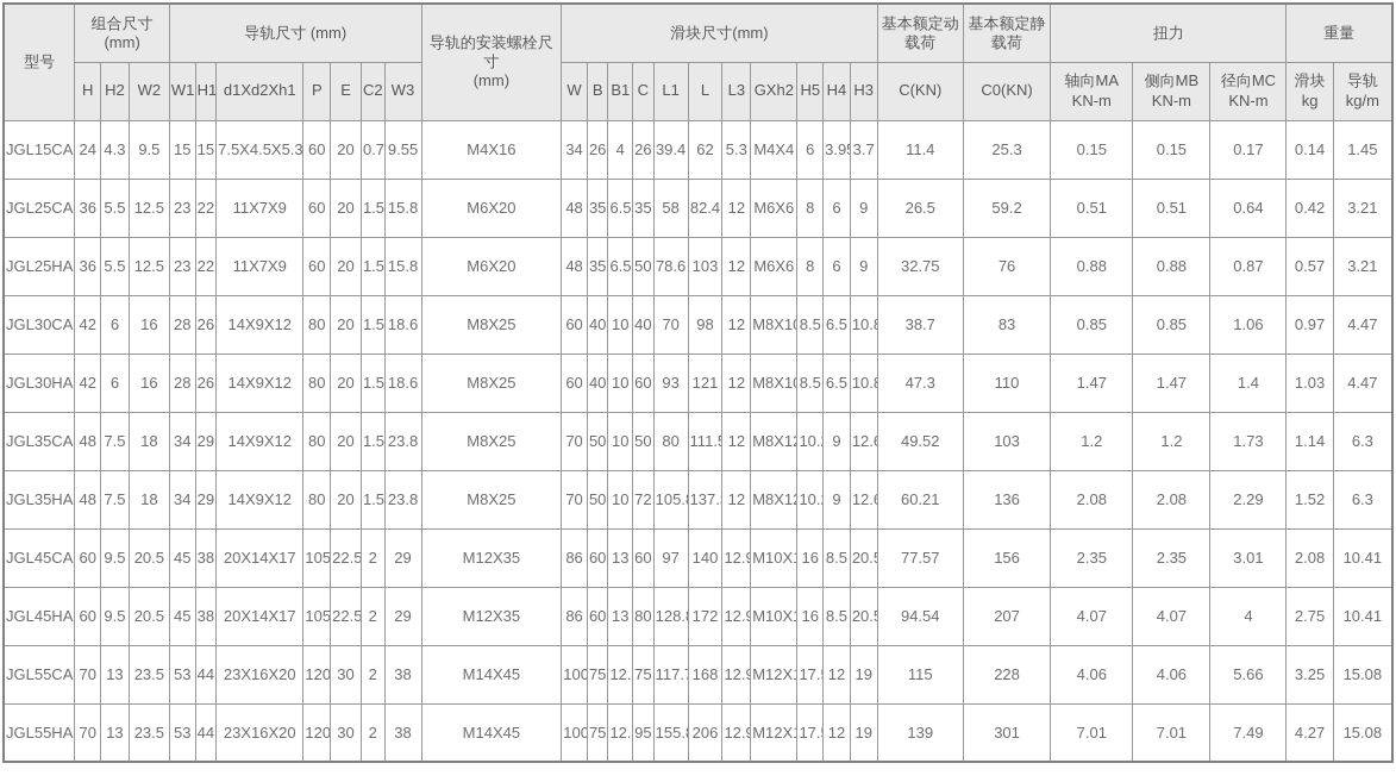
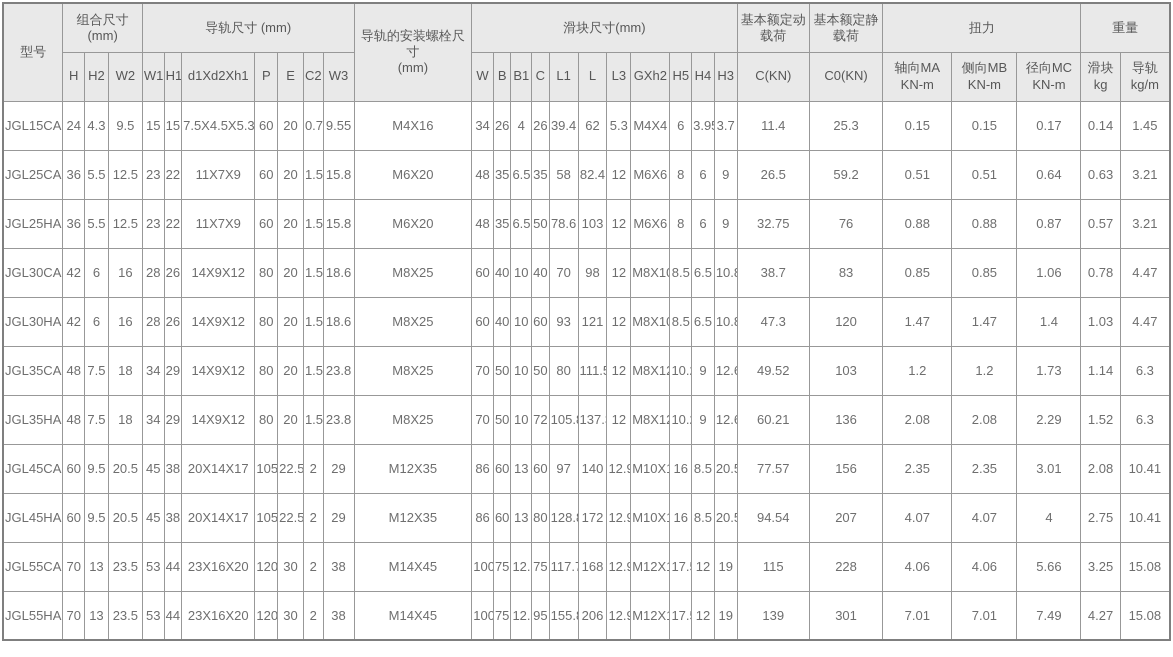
  型号	组合尺寸 (mm)	导轨尺寸 (mm)	导轨的安装螺栓尺寸 (mm)	滑块尺寸(mm)	基本额定动 载荷	基本额定静 载荷	扭力	重量
  H	H2	W2	W1	H1	d1Xd2Xh1	P	E	C2	W3	W	B	B1	C	L1	L	L3	GXh2	H5	H4	H3	C(KN)	C0(KN)	轴向MA KN-m	侧向MB KN-m	径向MC KN-m	滑块 kg	导轨 kg/m
  JGL15CA	24	4.3	9.5	15	15	7.5X4.5X5.3	60	20	0.7	9.55	M4X16	34	26	4	26	39.4	62	5.3	M4X4	6	3.9	3.7	11.4	25.3	0.15	0.15	0.17	0.14	1.45
- JGL25CA	36	5.5	12.5	23	22	11X7X9	60	20	1.5	15.8	M6X20	48	35	6.5	35	58	82.4	12	M6X6	8	6	9	26.5	59.2	0.51	0.51	0.64	0.42	3.21
+ JGL25CA	36	5.5	12.5	23	22	11X7X9	60	20	1.5	15.8	M6X20	48	35	6.5	35	58	82.4	12	M6X6	8	6	9	26.5	59.2	0.51	0.51	0.64	0.63	3.21
  JGL25HA	36	5.5	12.5	23	22	11X7X9	60	20	1.5	15.8	M6X20	48	35	6.5	50	78.6	103	12	M6X6	8	6	9	32.75	76	0.88	0.88	0.87	0.57	3.21
- JGL30CA	42	6	16	28	26	14X9X12	80	20	1.5	18.6	M8X25	60	40	10	40	70	98	12	M8X1	8.5	6.5	10.	38.7	83	0.85	0.85	1.06	0.97	4.47
+ JGL30CA	42	6	16	28	26	14X9X12	80	20	1.5	18.6	M8X25	60	40	10	40	70	98	12	M8X1	8.5	6.5	10.	38.7	83	0.85	0.85	1.06	0.78	4.47
- JGL30HA	42	6	16	28	26	14X9X12	80	20	1.5	18.6	M8X25	60	40	10	60	93	121	12	M8X1	8.5	6.5	10.	47.3	110	1.47	1.47	1.4	1.03	4.47
+ JGL30HA	42	6	16	28	26	14X9X12	80	20	1.5	18.6	M8X25	60	40	10	60	93	121	12	M8X1	8.5	6.5	10.	47.3	120	1.47	1.47	1.4	1.03	4.47
  JGL35CA	48	7.5	18	34	29	14X9X12	80	20	1.5	23.8	M8X25	70	50	10	50	80	111.	12	M8X1	10.	9	12.	49.52	103	1.2	1.2	1.73	1.14	6.3
  JGL35HA	48	7.5	18	34	29	14X9X12	80	20	1.5	23.8	M8X25	70	50	10	72	105.	137.	12	M8X1	10.	9	12.	60.21	136	2.08	2.08	2.29	1.52	6.3
  JGL45CA	60	9.5	20.5	45	38	20X14X17	105	22.5	2	29	M12X35	86	60	13	60	97	140	12.9	M10X	16	8.5	20.	77.57	156	2.35	2.35	3.01	2.08	10.41
  JGL45HA	60	9.5	20.5	45	38	20X14X17	105	22.5	2	29	M12X35	86	60	13	80	128.	172	12.9	M10X	16	8.5	20.	94.54	207	4.07	4.07	4	2.75	10.41
  JGL55CA	70	13	23.5	53	44	23X16X20	120	30	2	38	M14X45	100	75	12.	75	117.	168	12.9	M12X	17.	12	19	115	228	4.06	4.06	5.66	3.25	15.08
  JGL55HA	70	13	23.5	53	44	23X16X20	120	30	2	38	M14X45	100	75	12.	95	155.	206	12.9	M12X	17.	12	19	139	301	7.01	7.01	7.49	4.27	15.08
